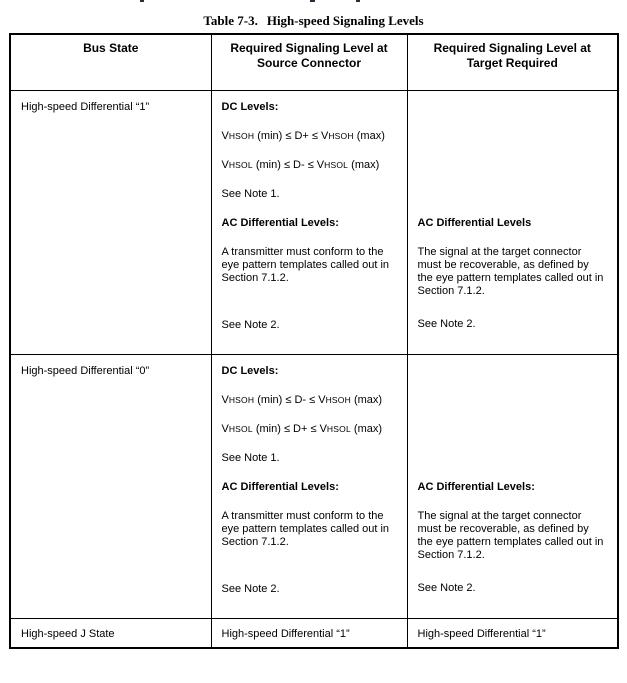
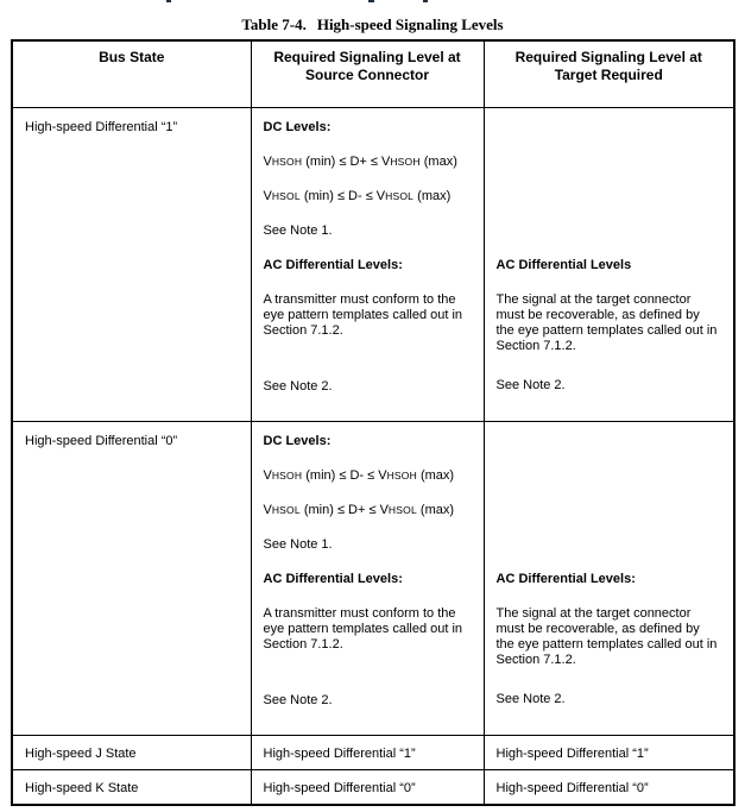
- Table 7-3. High-speed Signaling Levels
+ Table 7-4. High-speed Signaling Levels
  Bus State	Required Signaling Level at Source Connector	Required Signaling Level at Target Required
  High-speed Differential “1”	DC Levels: VHSOH (min) ≤ D+ ≤ VHSOH (max) VHSOL (min) ≤ D- ≤ VHSOL (max) See Note 1. AC Differential Levels: A transmitter must conform to the eye pattern templates called out in Section 7.1.2. See Note 2.	AC Differential Levels The signal at the target connector must be recoverable, as defined by the eye pattern templates called out in Section 7.1.2. See Note 2.
  High-speed Differential “0”	DC Levels: VHSOH (min) ≤ D- ≤ VHSOH (max) VHSOL (min) ≤ D+ ≤ VHSOL (max) See Note 1. AC Differential Levels: A transmitter must conform to the eye pattern templates called out in Section 7.1.2. See Note 2.	AC Differential Levels: The signal at the target connector must be recoverable, as defined by the eye pattern templates called out in Section 7.1.2. See Note 2.
  High-speed J State	High-speed Differential “1”	High-speed Differential “1”
+ High-speed K State	High-speed Differential “0”	High-speed Differential “0”
